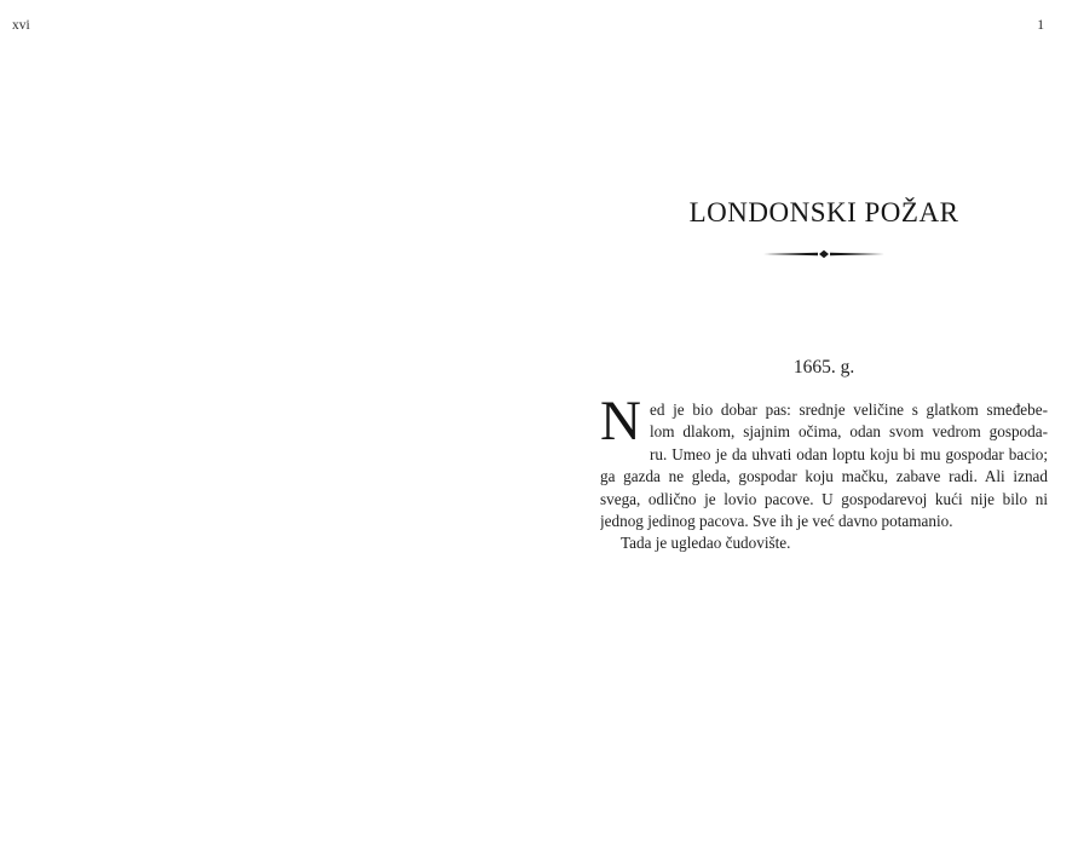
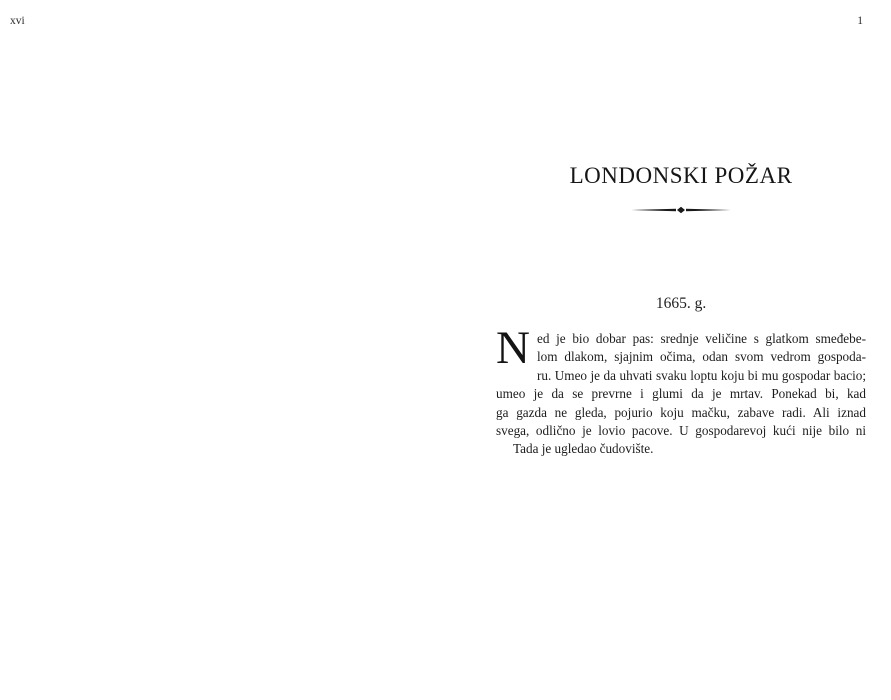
  xvi
  1
  LONDONSKI POŽAR
  1665. g.
  N
  ed je bio dobar pas: srednje veličine s glatkom smeđebe-
  lom dlakom, sjajnim očima, odan svom vedrom gospoda-
- ru. Umeo je da uhvati odan loptu koju bi mu gospodar bacio;
+ ru. Umeo je da uhvati svaku loptu koju bi mu gospodar bacio;
+ umeo je da se prevrne i glumi da je mrtav. Ponekad bi, kad
- ga gazda ne gleda, gospodar koju mačku, zabave radi. Ali iznad
+ ga gazda ne gleda, pojurio koju mačku, zabave radi. Ali iznad
  svega, odlično je lovio pacove. U gospodarevoj kući nije bilo ni
- jednog jedinog pacova. Sve ih je već davno potamanio.
  Tada je ugledao čudovište.
